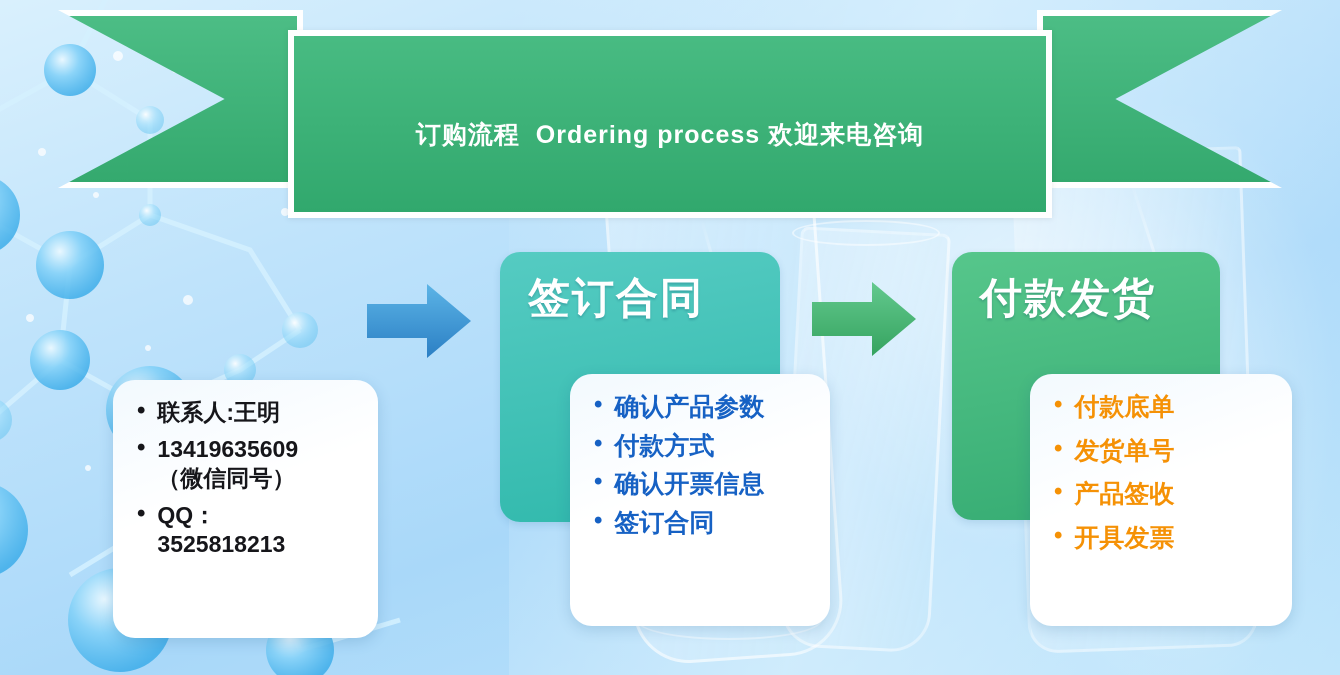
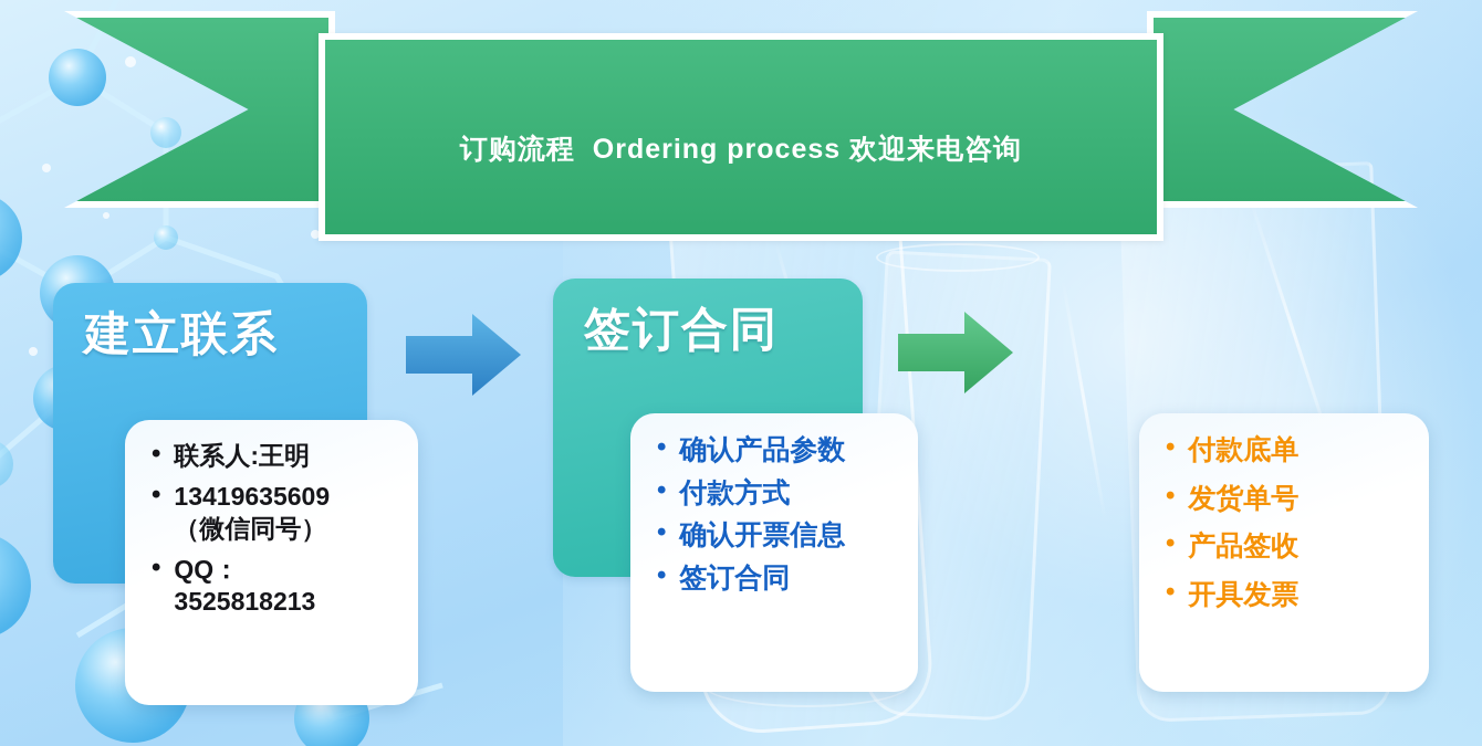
  订购流程 Ordering process 欢迎来电咨询
+ 建立联系
  •
  联系人:王明
  •
  13419635609
  （微信同号）
  •
  QQ：
  3525818213
  签订合同
  •
  确认产品参数
  •
  付款方式
  •
  确认开票信息
  •
  签订合同
- 付款发货
  •
  付款底单
  •
  发货单号
  •
  产品签收
  •
  开具发票
